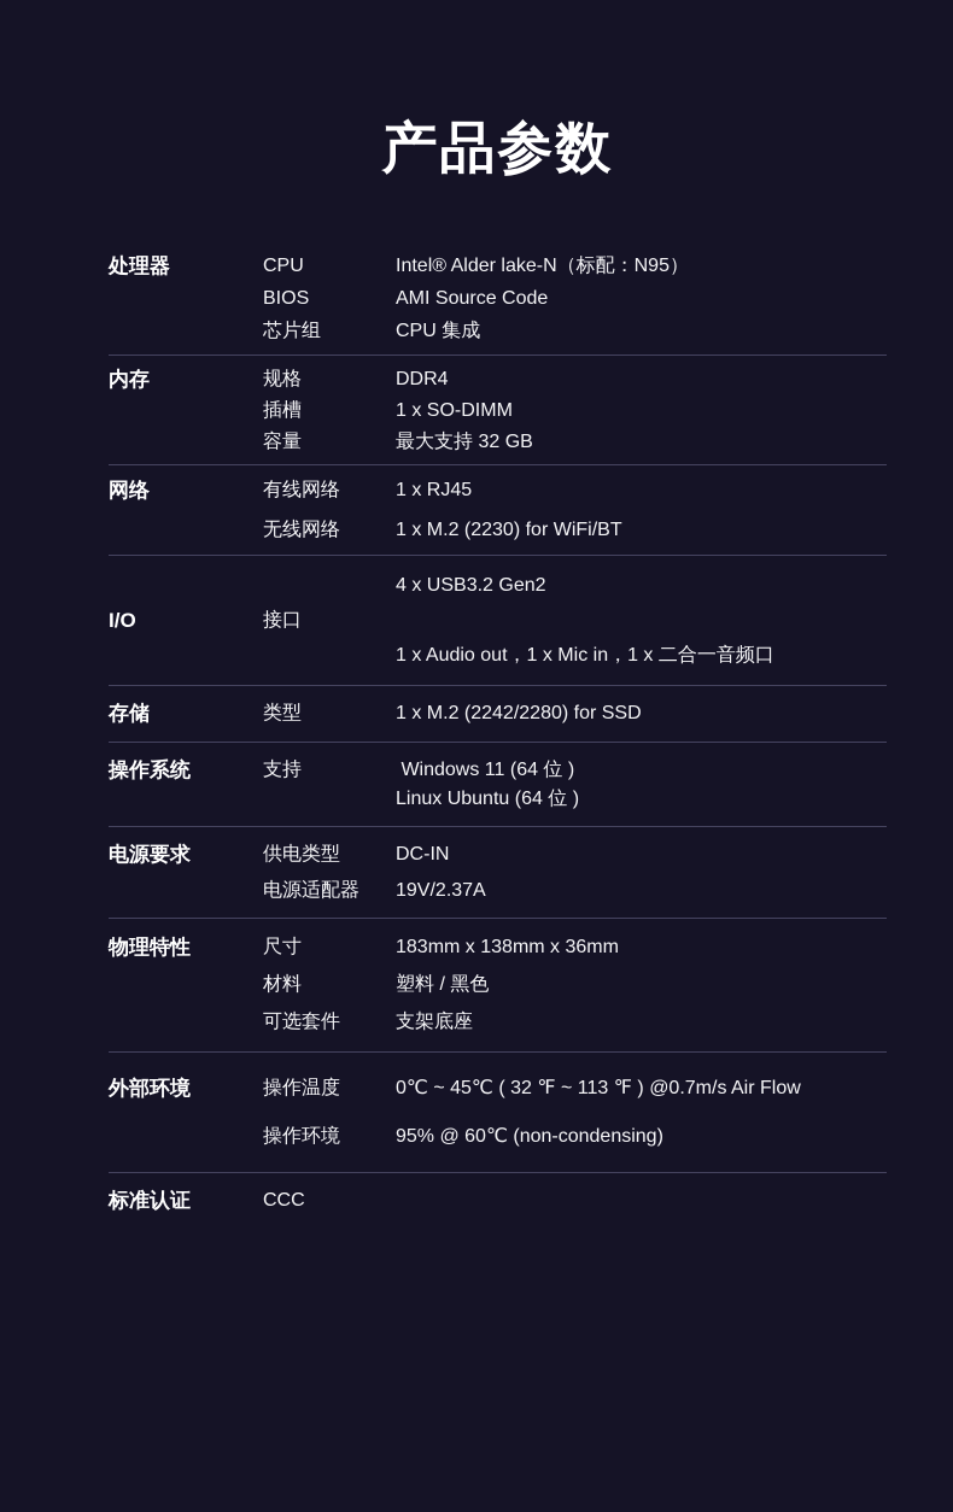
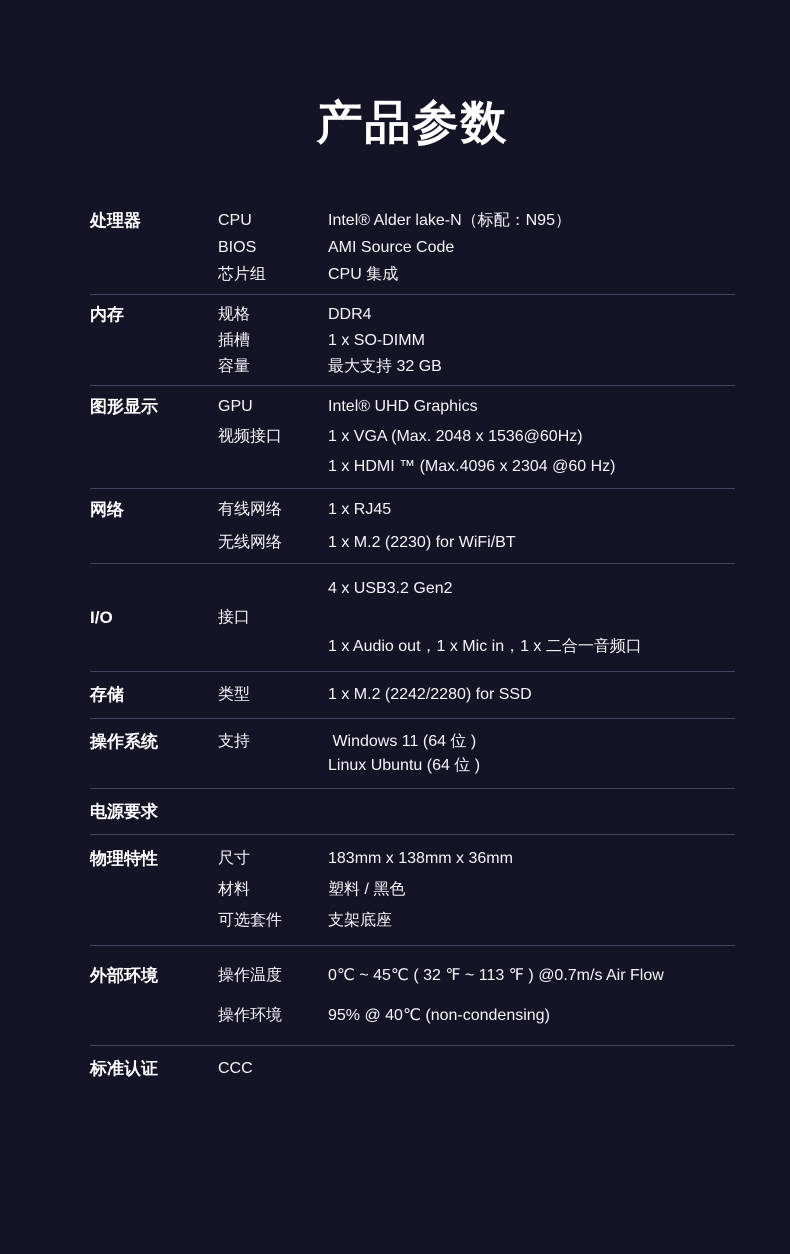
  产品参数
  处理器
  CPU
  Intel® Alder lake-N（标配：N95）
  BIOS
  AMI Source Code
  芯片组
  CPU 集成
  内存
  规格
  DDR4
  插槽
  1 x SO-DIMM
  容量
  最大支持 32 GB
+ 图形显示
+ GPU
+ Intel® UHD Graphics
+ 视频接口
+ 1 x VGA (Max. 2048 x 1536@60Hz)
+ 1 x HDMI ™ (Max.4096 x 2304 @60 Hz)
  网络
  有线网络
  1 x RJ45
  无线网络
  1 x M.2 (2230) for WiFi/BT
  I/O
  4 x USB3.2 Gen2
  接口
  1 x Audio out，1 x Mic in，1 x 二合一音频口
  存储
  类型
  1 x M.2 (2242/2280) for SSD
  操作系统
  支持
  Windows 11 (64 位 )
  Linux Ubuntu (64 位 )
  电源要求
- 供电类型
- DC-IN
- 电源适配器
- 19V/2.37A
  物理特性
  尺寸
  183mm x 138mm x 36mm
  材料
  塑料 / 黑色
  可选套件
  支架底座
  外部环境
  操作温度
  0℃ ~ 45℃ ( 32 ℉ ~ 113 ℉ ) @0.7m/s Air Flow
  操作环境
- 95% @ 60℃ (non-condensing)
+ 95% @ 40℃ (non-condensing)
  标准认证
  CCC
